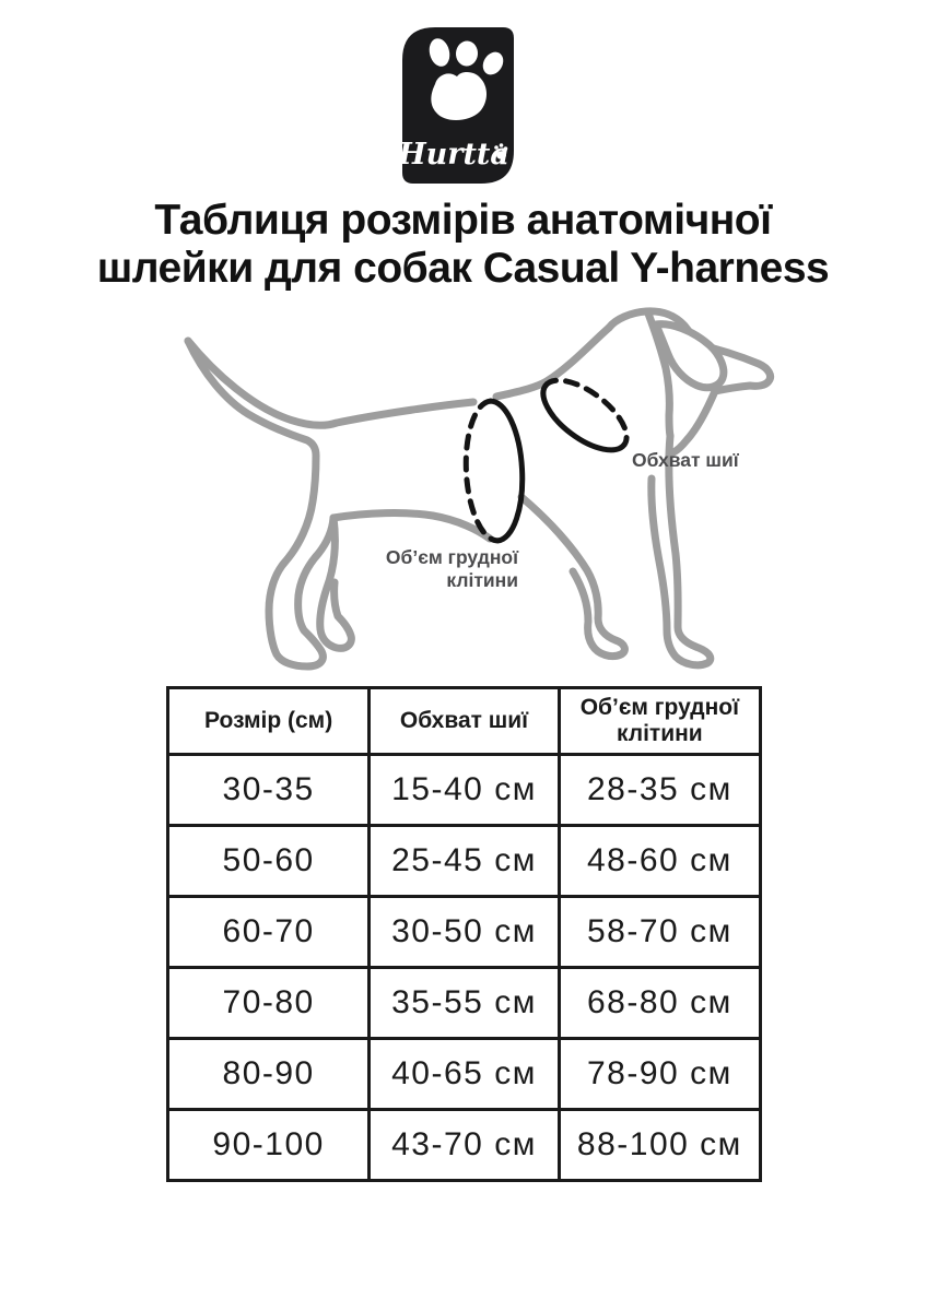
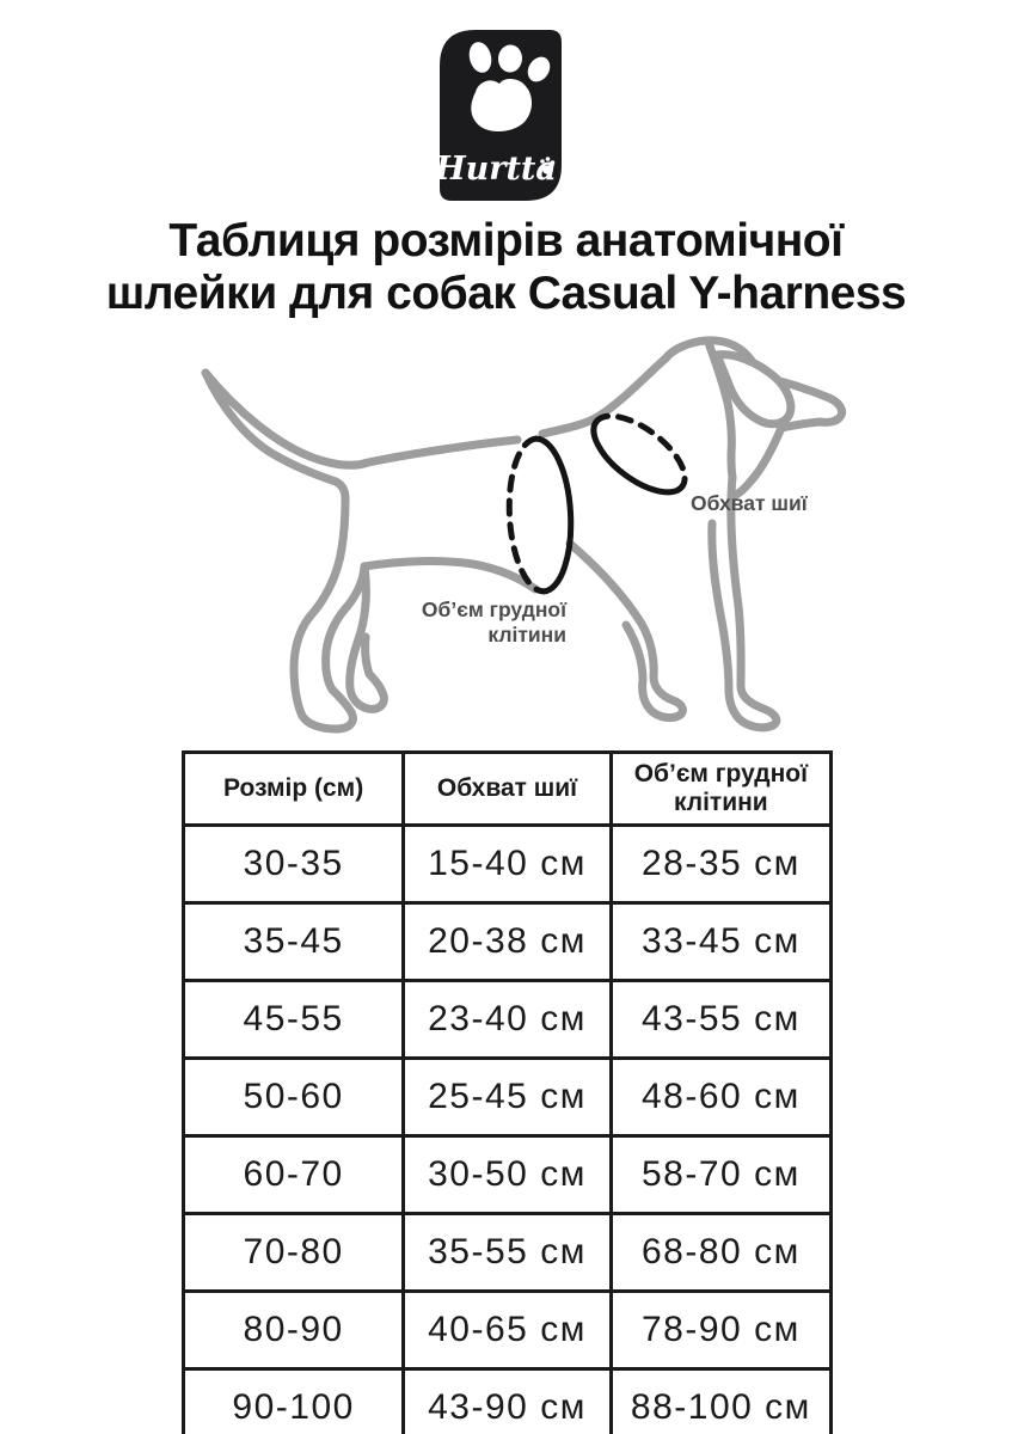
  Hurtt
  Таблиця розмірів анатомічної
  шлейки для собак Casual Y-harness
  Обхват шиї
  Об’єм грудної
  клітини
  Розмір (см)	Обхват шиї	Об’єм грудної клітини
  30-35	15-40 см	28-35 см
+ 35-45	20-38 см	33-45 см
+ 45-55	23-40 см	43-55 см
  50-60	25-45 см	48-60 см
  60-70	30-50 см	58-70 см
  70-80	35-55 см	68-80 см
  80-90	40-65 см	78-90 см
- 90-100	43-70 см	88-100 см
+ 90-100	43-90 см	88-100 см
